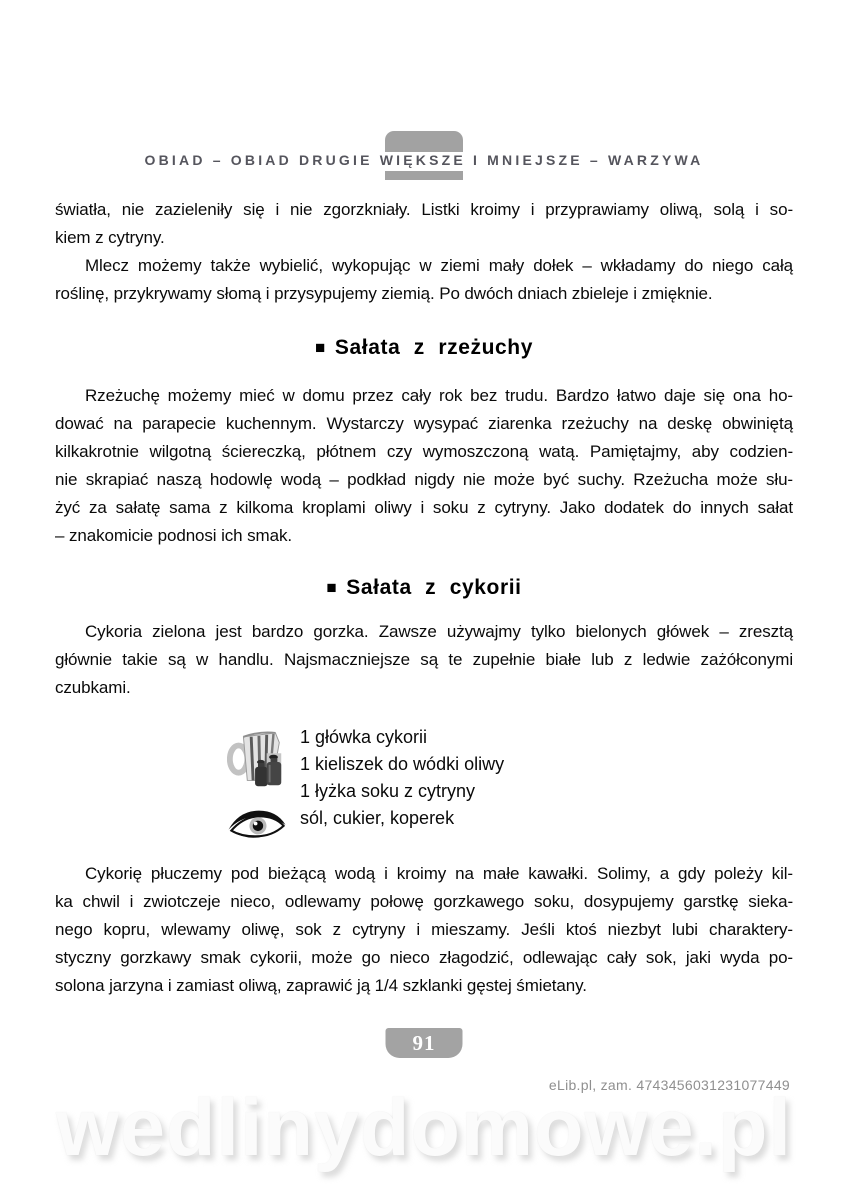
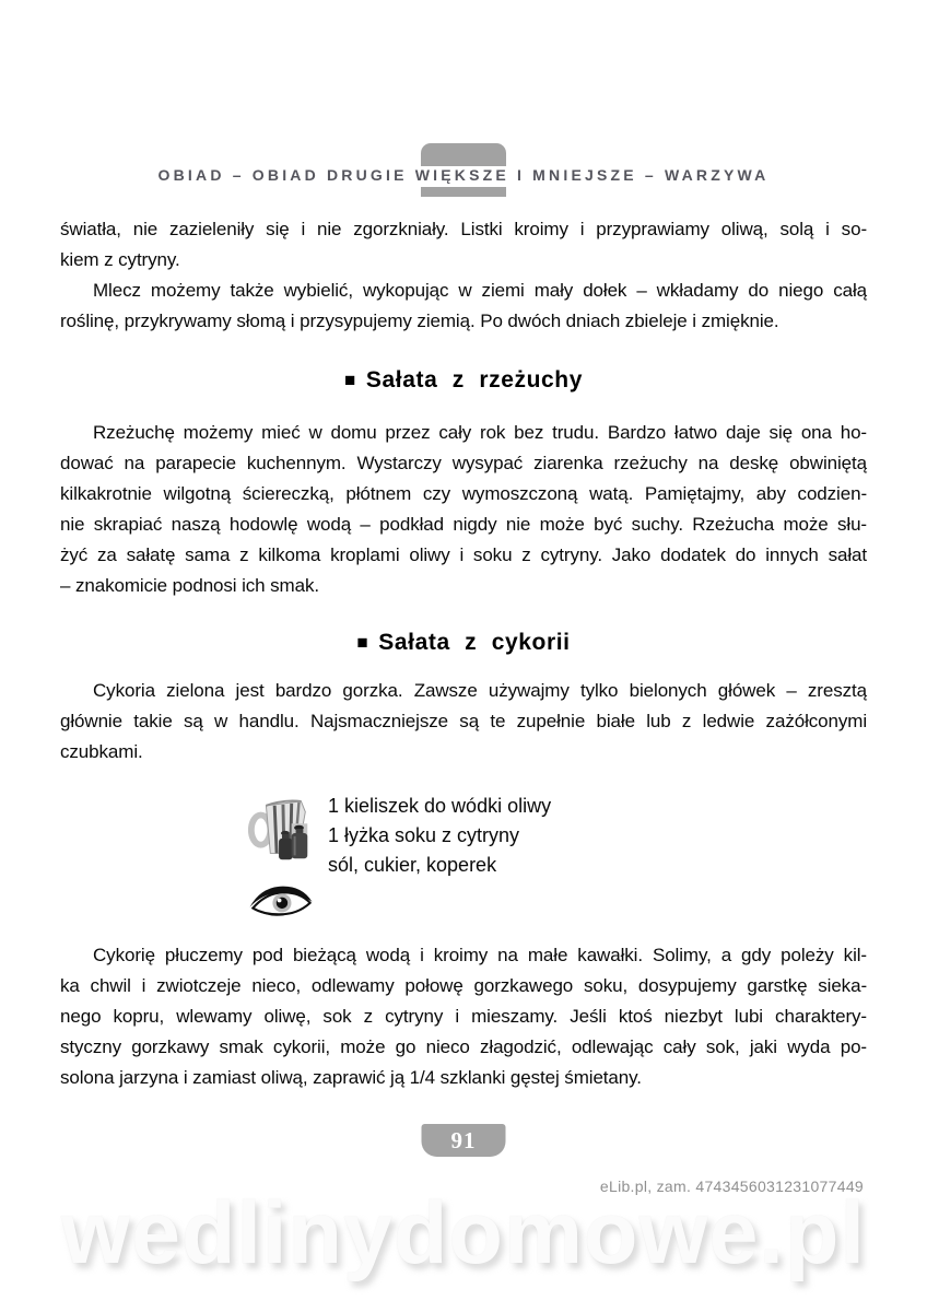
  OBIAD – OBIAD DRUGIE WIĘKSZE I MNIEJSZE – WARZYWA
  światła, nie zazieleniły się i nie zgorzkniały. Listki kroimy i przyprawiamy oliwą, solą i so-
  kiem z cytryny.
  Mlecz możemy także wybielić, wykopując w ziemi mały dołek – wkładamy do niego całą
  roślinę, przykrywamy słomą i przysypujemy ziemią. Po dwóch dniach zbieleje i zmięknie.
  ■ Sałata z rzeżuchy
  Rzeżuchę możemy mieć w domu przez cały rok bez trudu. Bardzo łatwo daje się ona ho-
  dować na parapecie kuchennym. Wystarczy wysypać ziarenka rzeżuchy na deskę obwiniętą
  kilkakrotnie wilgotną ściereczką, płótnem czy wymoszczoną watą. Pamiętajmy, aby codzien-
  nie skrapiać naszą hodowlę wodą – podkład nigdy nie może być suchy. Rzeżucha może słu-
  żyć za sałatę sama z kilkoma kroplami oliwy i soku z cytryny. Jako dodatek do innych sałat
  – znakomicie podnosi ich smak.
  ■ Sałata z cykorii
  Cykoria zielona jest bardzo gorzka. Zawsze używajmy tylko bielonych główek – zresztą
  głównie takie są w handlu. Najsmaczniejsze są te zupełnie białe lub z ledwie zażółconymi
  czubkami.
- 1 główka cykorii
  1 kieliszek do wódki oliwy
  1 łyżka soku z cytryny
  sól, cukier, koperek
  Cykorię płuczemy pod bieżącą wodą i kroimy na małe kawałki. Solimy, a gdy poleży kil-
  ka chwil i zwiotczeje nieco, odlewamy połowę gorzkawego soku, dosypujemy garstkę sieka-
  nego kopru, wlewamy oliwę, sok z cytryny i mieszamy. Jeśli ktoś niezbyt lubi charaktery-
  styczny gorzkawy smak cykorii, może go nieco złagodzić, odlewając cały sok, jaki wyda po-
  solona jarzyna i zamiast oliwą, zaprawić ją 1/4 szklanki gęstej śmietany.
  91
  eLib.pl, zam. 4743456031231077449
  wedlinydomowe.pl
